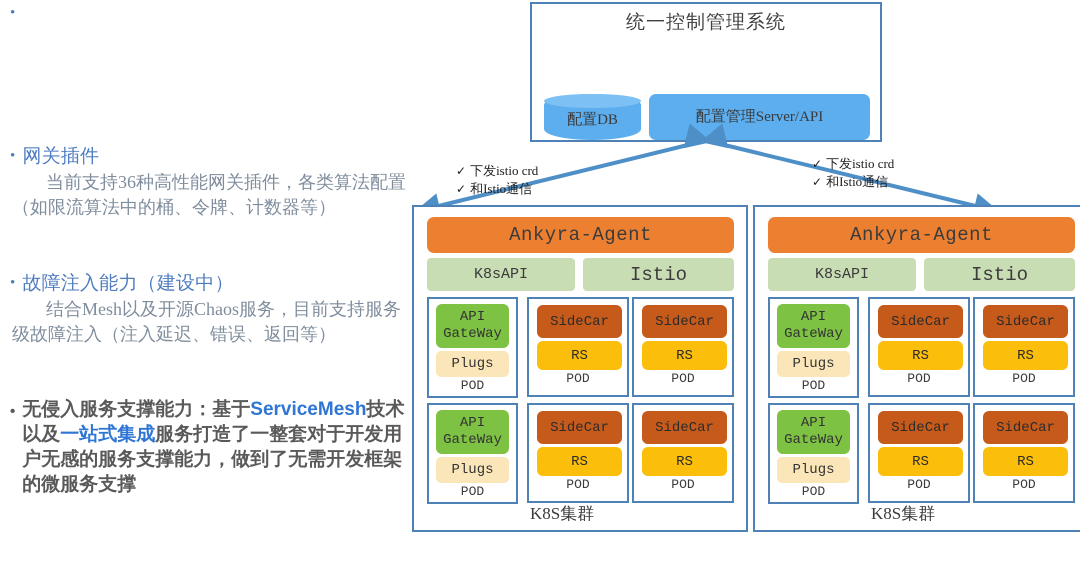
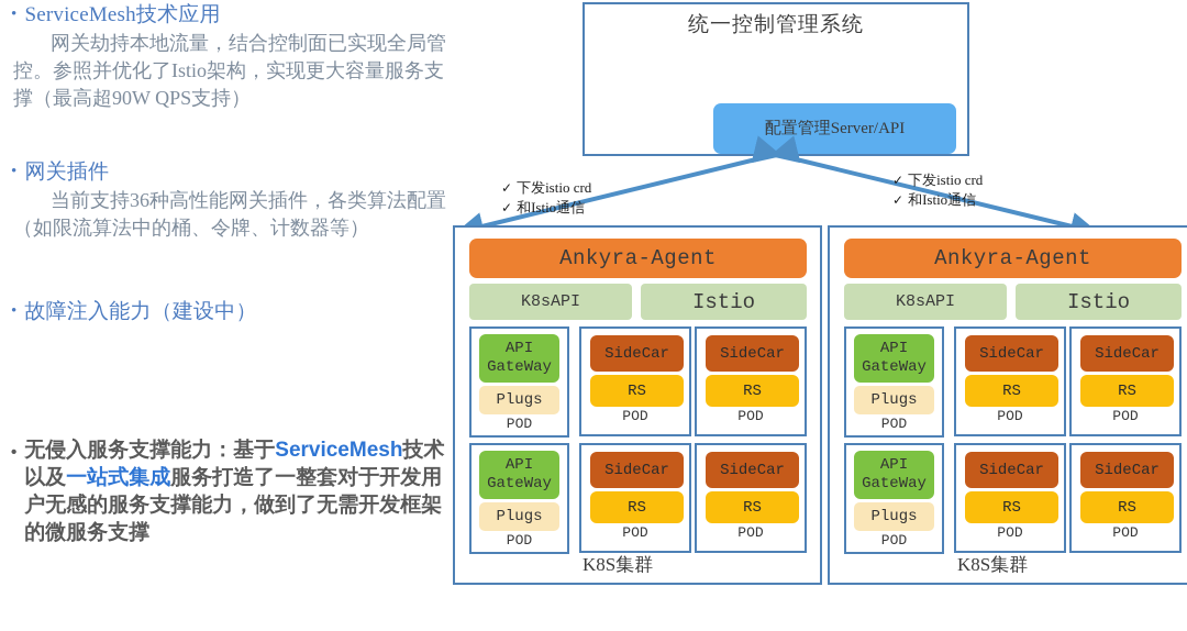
  •
+ ServiceMesh技术应用
+ 网关劫持本地流量，结合控制面已实现全局管控。参照并优化了Istio架构，实现更大容量服务支撑（最高超90W QPS支持）
  •
  网关插件
  当前支持36种高性能网关插件，各类算法配置（如限流算法中的桶、令牌、计数器等）
  •
  故障注入能力（建设中）
- 结合Mesh以及开源Chaos服务，目前支持服务级故障注入（注入延迟、错误、返回等）
  •
  无侵入服务支撑能力：基于ServiceMesh技术以及一站式集成服务打造了一整套对于开发用户无感的服务支撑能力，做到了无需开发框架的微服务支撑
  统一控制管理系统
- 配置DB
  配置管理Server/API
  ✓ 下发istio crd
  ✓ 和Istio通信
  ✓ 下发istio crd
  ✓ 和Istio通信
  Ankyra-Agent
  K8sAPI
  Istio
  API
  GateWay
  Plugs
  POD
  API
  GateWay
  Plugs
  POD
  SideCar
  RS
  POD
  SideCar
  RS
  POD
  SideCar
  RS
  POD
  SideCar
  RS
  POD
  K8S集群
  Ankyra-Agent
  K8sAPI
  Istio
  API
  GateWay
  Plugs
  POD
  API
  GateWay
  Plugs
  POD
  SideCar
  RS
  POD
  SideCar
  RS
  POD
  SideCar
  RS
  POD
  SideCar
  RS
  POD
  K8S集群
